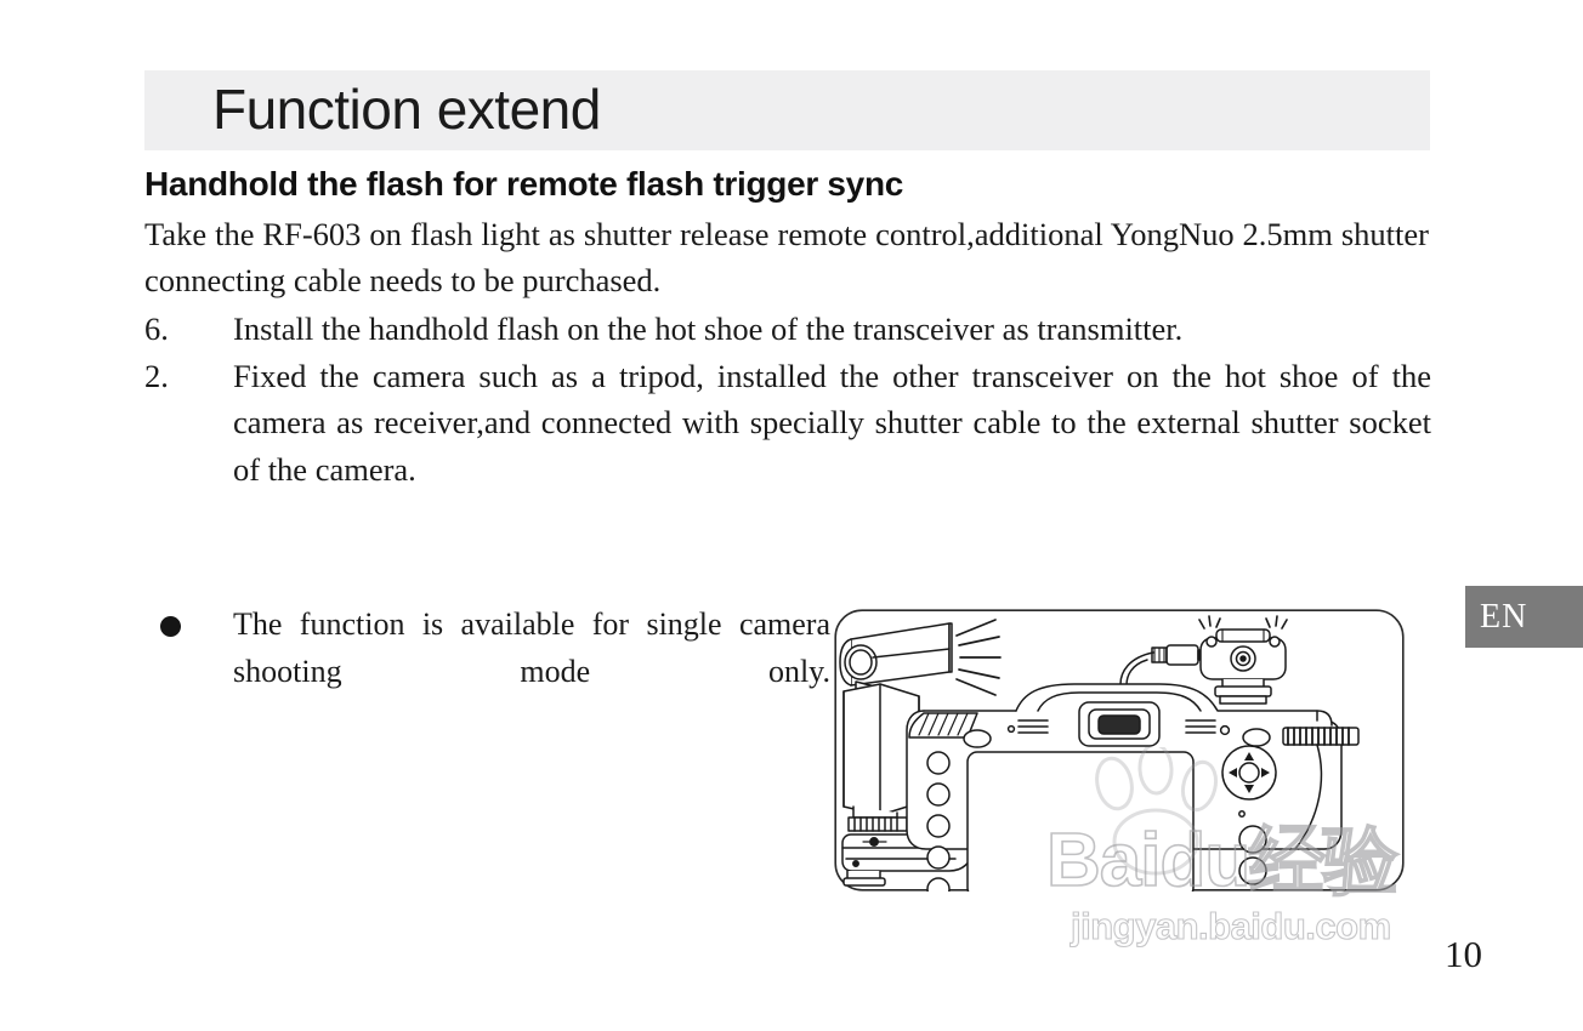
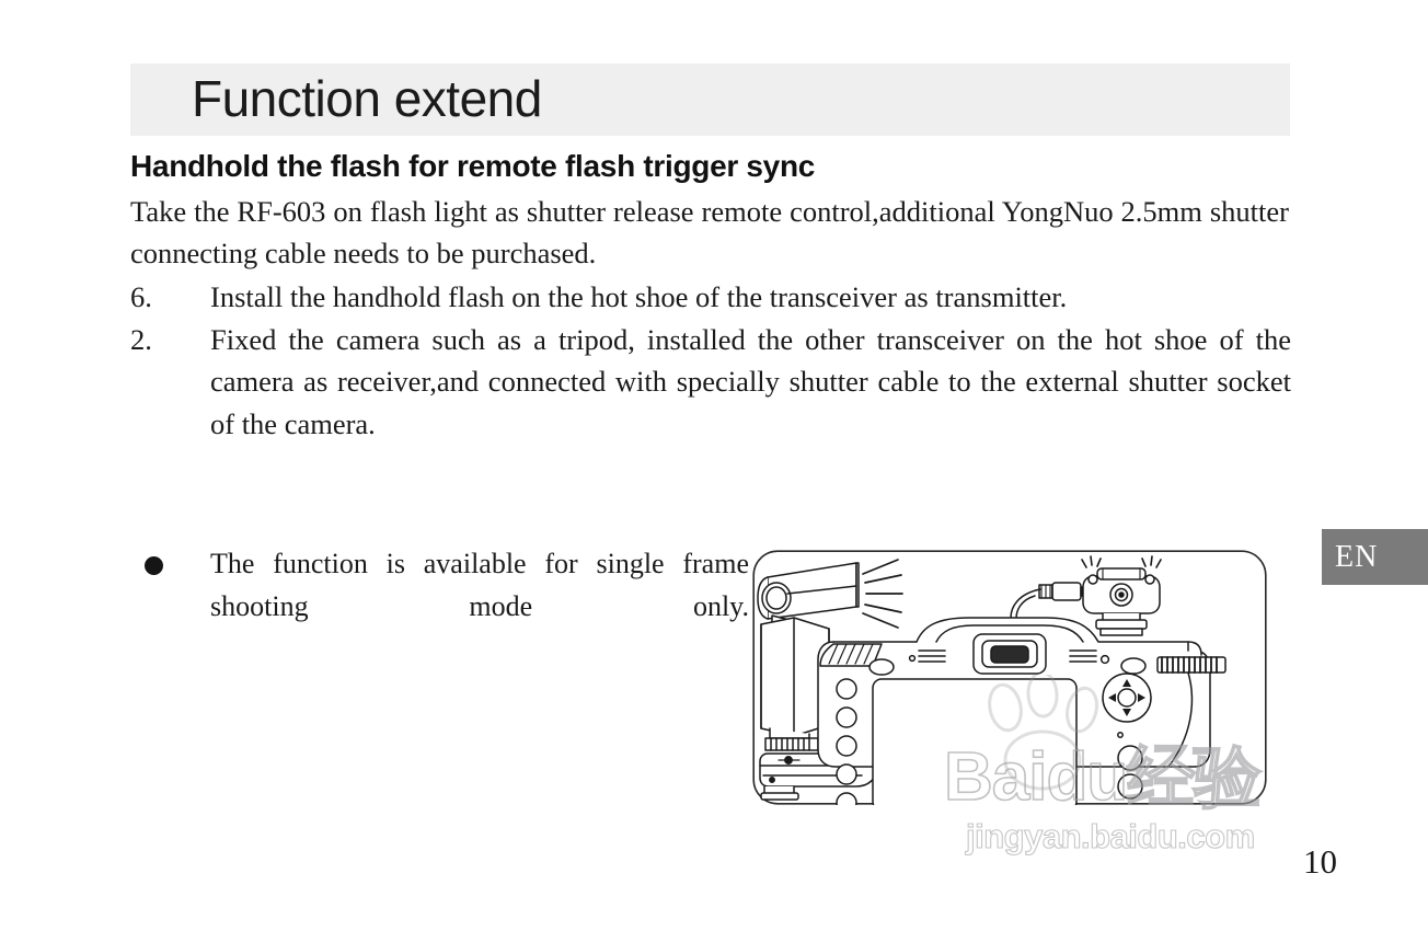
  Function extend
  Handhold the flash for remote flash trigger sync
  Take the RF-603 on flash light as shutter release remote control,additional YongNuo 2.5mm shutter connecting cable needs to be purchased.
  6.
  Install the handhold flash on the hot shoe of the transceiver as transmitter.
  2.
  Fixed the camera such as a tripod, installed the other transceiver on the hot shoe of the camera as receiver,and connected with specially shutter cable to the external shutter socket of the camera.
- The function is available for single camera shooting mode only.
+ The function is available for single frame shooting mode only.
  Baidu经验
  jingyan.baidu.com
  EN
  10
